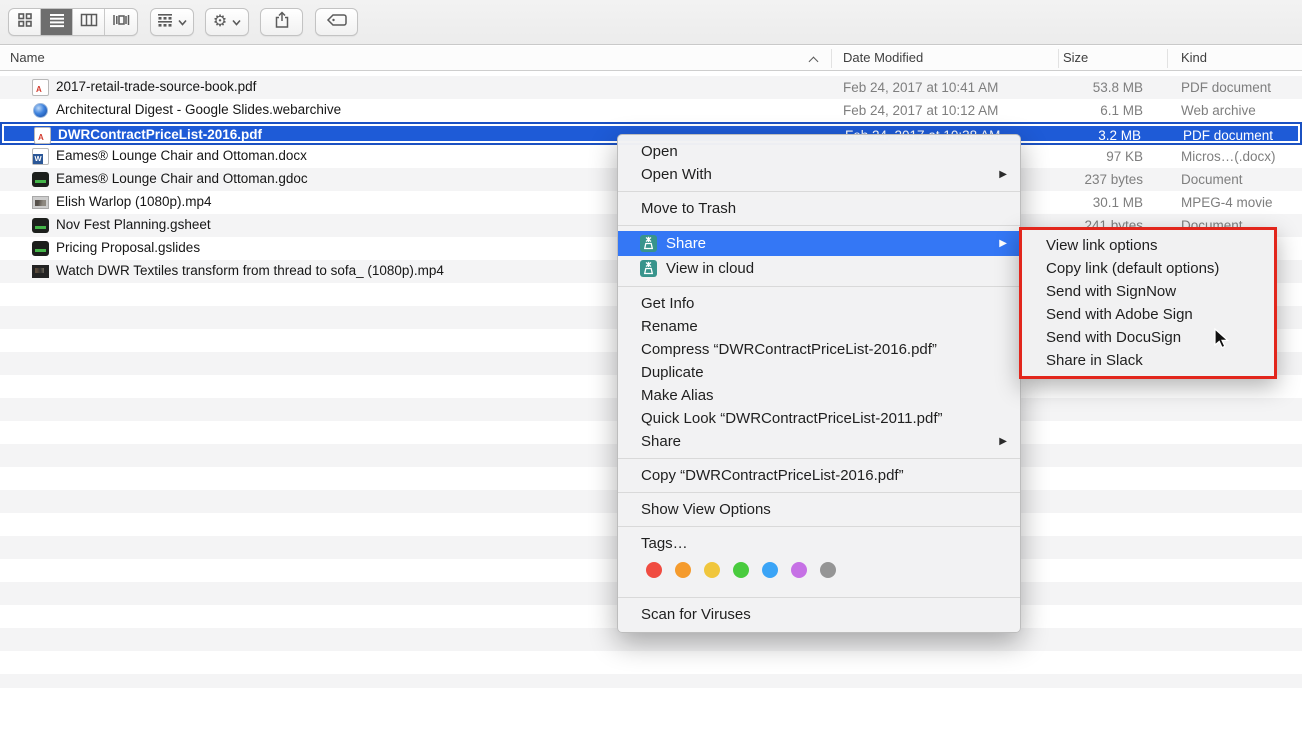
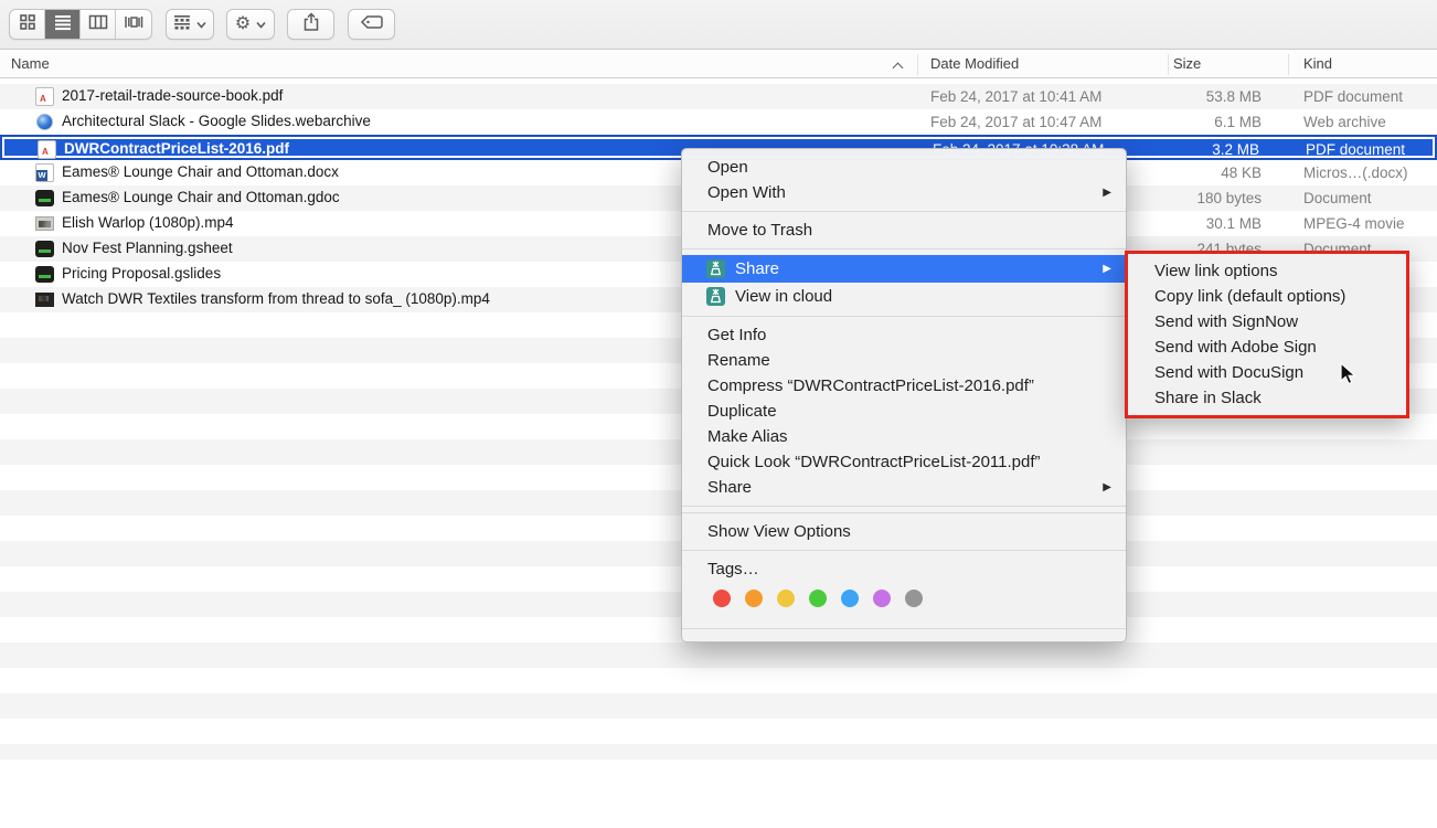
  ⚙
  Name
  Date Modified
  Size
  Kind
  2017-retail-trade-source-book.pdf
  Feb 24, 2017 at 10:41 AM
  53.8 MB
  PDF document
- Architectural Digest - Google Slides.webarchive
+ Architectural Slack - Google Slides.webarchive
- Feb 24, 2017 at 10:12 AM
+ Feb 24, 2017 at 10:47 AM
  6.1 MB
  Web archive
  DWRContractPriceList-2016.pdf
  3.2 MB
  PDF document
  Eames® Lounge Chair and Ottoman.docx
- 97 KB
+ 48 KB
  Micros…(.docx)
  Eames® Lounge Chair and Ottoman.gdoc
- 237 bytes
+ 180 bytes
  Document
  Elish Warlop (1080p).mp4
  30.1 MB
  MPEG-4 movie
  Nov Fest Planning.gsheet
  241 bytes
  Document
  Pricing Proposal.gslides
  Watch DWR Textiles transform from thread to sofa_ (1080p).mp4
  Open
  Open With
  Move to Trash
  Share
  View in cloud
  Get Info
  Rename
  Compress “DWRContractPriceList-2016.pdf”
  Duplicate
  Make Alias
  Quick Look “DWRContractPriceList-2011.pdf”
  Share
- Copy “DWRContractPriceList-2016.pdf”
  Show View Options
  Tags…
- Scan for Viruses
  View link options
  Copy link (default options)
  Send with SignNow
  Send with Adobe Sign
  Send with DocuSign
  Share in Slack
